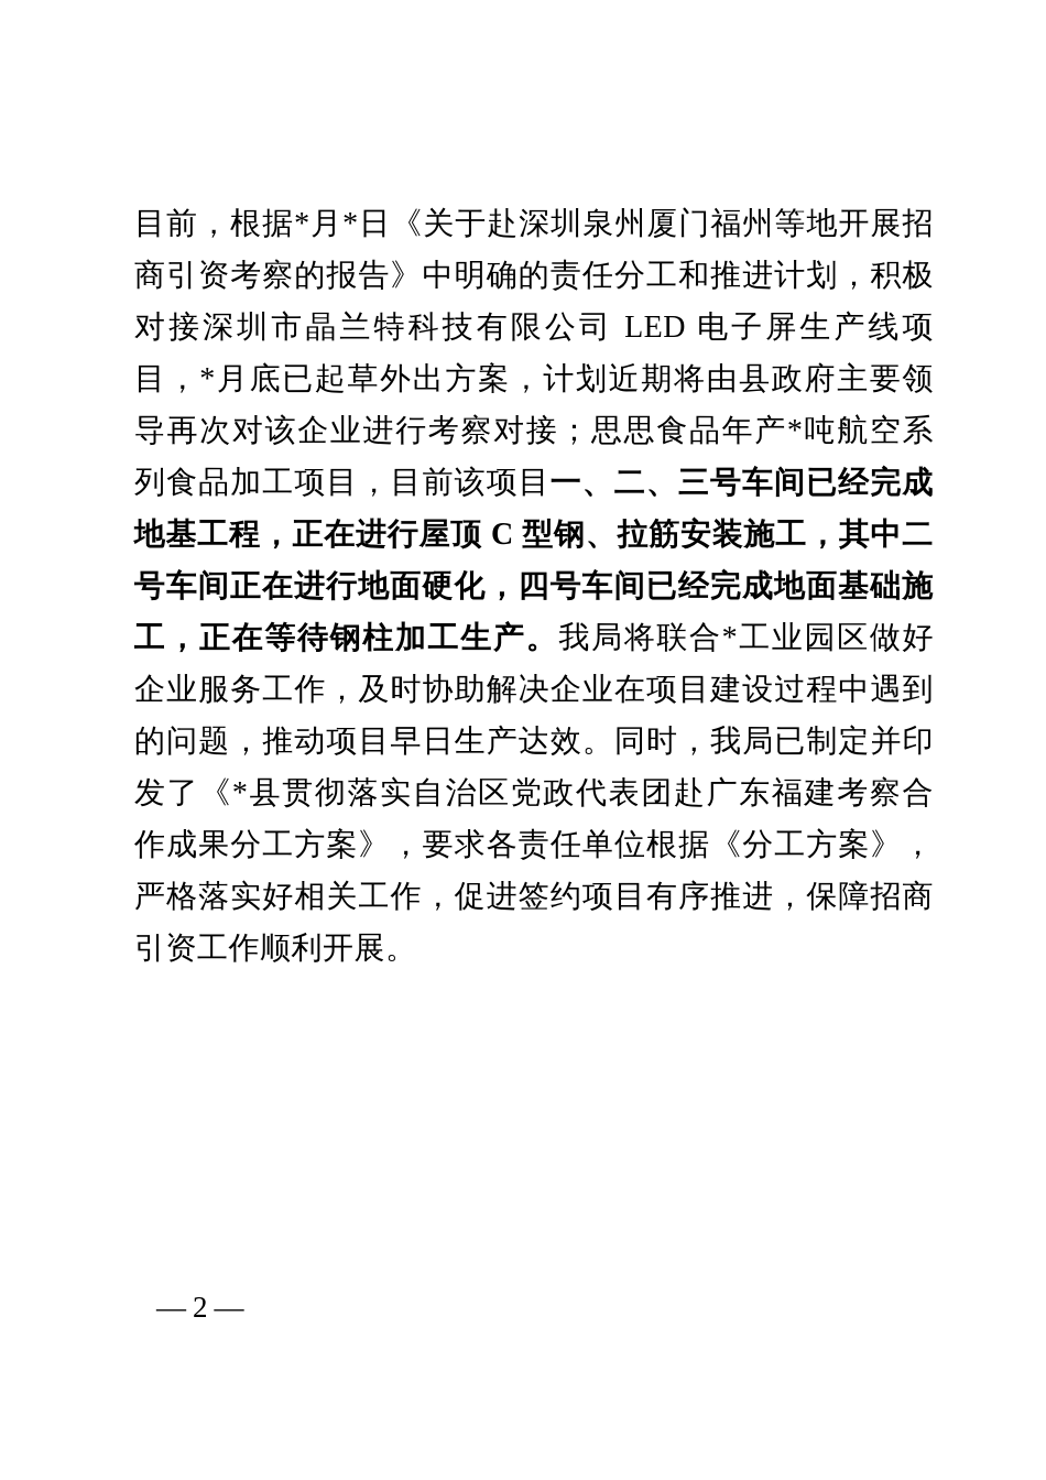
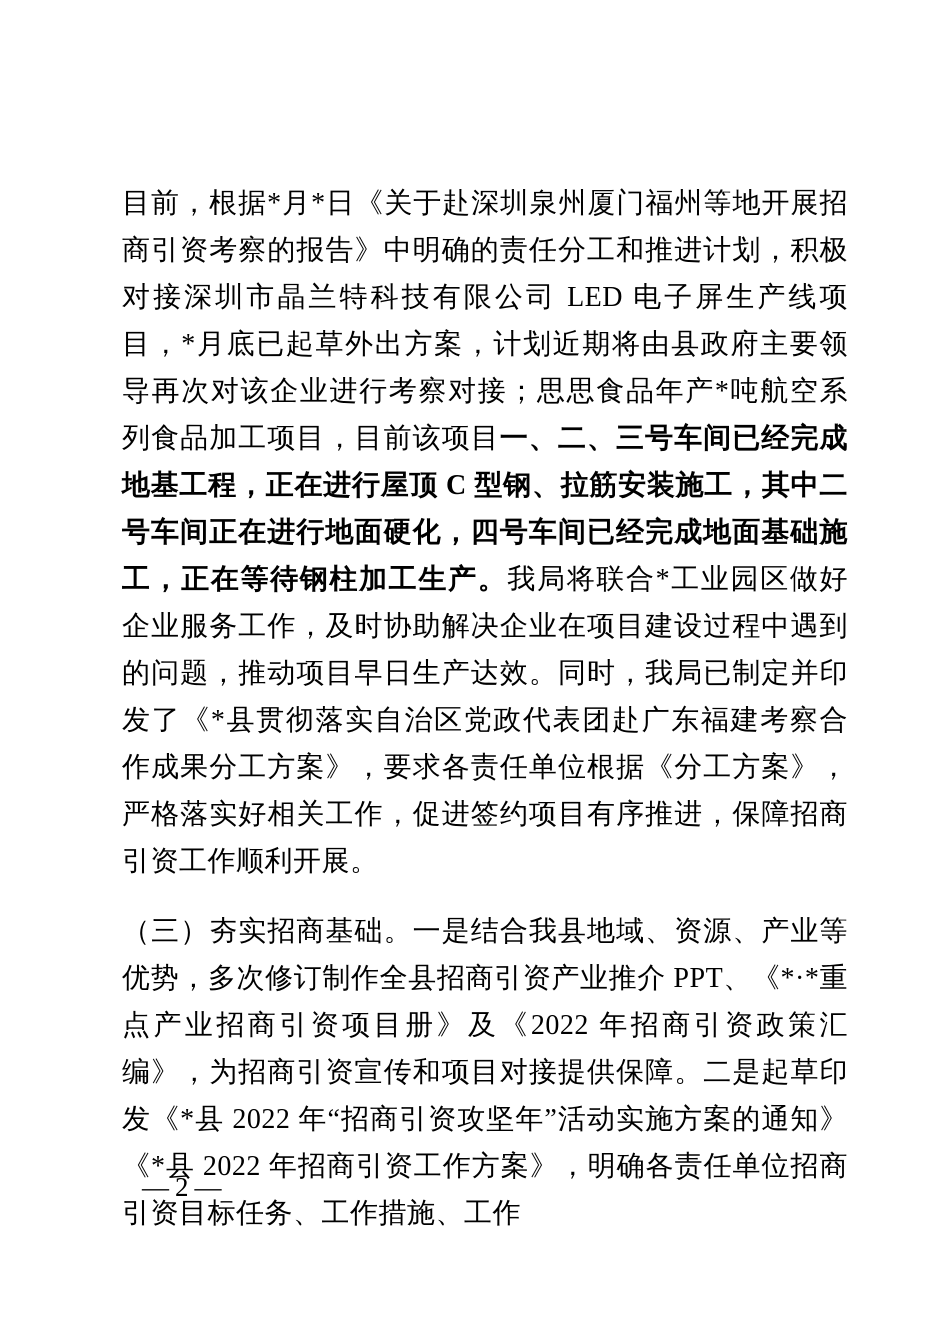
  目前，根据*月*日《关于赴深圳泉州厦门福州等地开展招商引资考察的报告》中明确的责任分工和推进计划，积极对接深圳市晶兰特科技有限公司 LED 电子屏生产线项目，*月底已起草外出方案，计划近期将由县政府主要领导再次对该企业进行考察对接；思思食品年产*吨航空系列食品加工项目，目前该项目一、二、三号车间已经完成地基工程，正在进行屋顶 C 型钢、拉筋安装施工，其中二号车间正在进行地面硬化，四号车间已经完成地面基础施工，正在等待钢柱加工生产。我局将联合*工业园区做好企业服务工作，及时协助解决企业在项目建设过程中遇到的问题，推动项目早日生产达效。同时，我局已制定并印发了《*县贯彻落实自治区党政代表团赴广东福建考察合作成果分工方案》，要求各责任单位根据《分工方案》，严格落实好相关工作，促进签约项目有序推进，保障招商引资工作顺利开展。
+ （三）夯实招商基础。一是结合我县地域、资源、产业等优势，多次修订制作全县招商引资产业推介 PPT、《*·*重点产业招商引资项目册》及《2022 年招商引资政策汇编》，为招商引资宣传和项目对接提供保障。二是起草印发《*县 2022 年“招商引资攻坚年”活动实施方案的通知》《*县 2022 年招商引资工作方案》，明确各责任单位招商引资目标任务、工作措施、工作
  —2—
